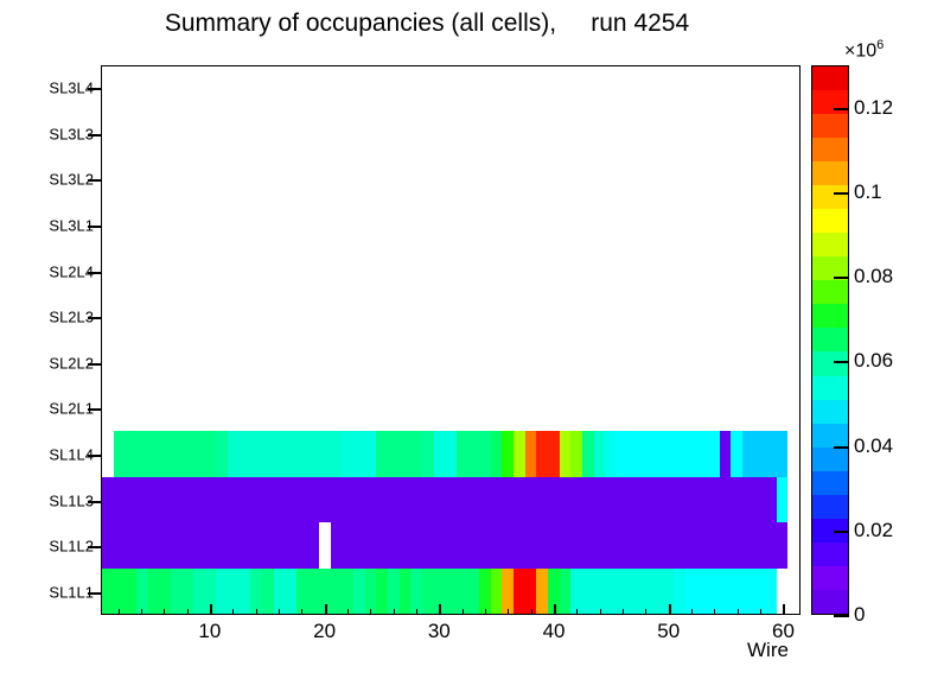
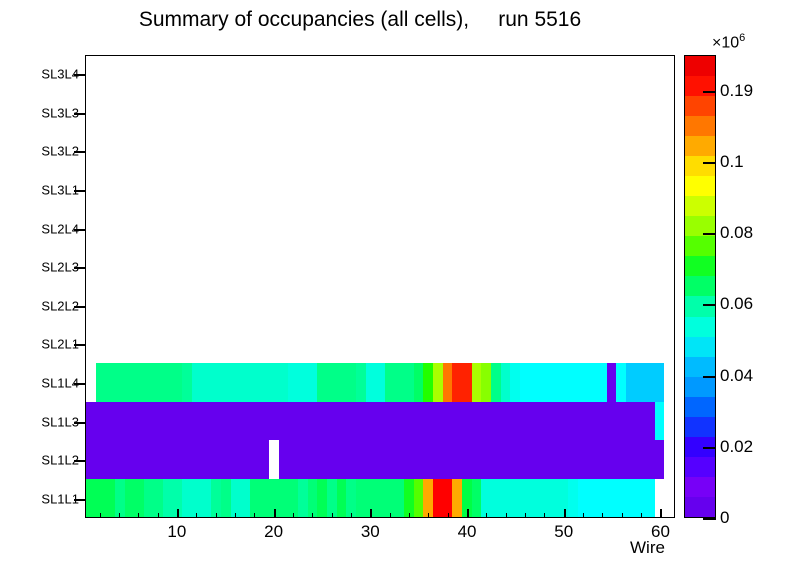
- Summary of occupancies (all cells), run 4254
+ Summary of occupancies (all cells), run 5516
  SL3L4
  SL3L3
  SL3L2
  SL3L1
  SL2L4
  SL2L3
  SL2L2
  SL2L1
  SL1L4
  SL1L3
  SL1L2
  SL1L1
  10
  20
  30
  40
  50
  60
  Wire
  0
  0.02
  0.04
  0.06
  0.08
  0.1
- 0.12
+ 0.19
  ×106
